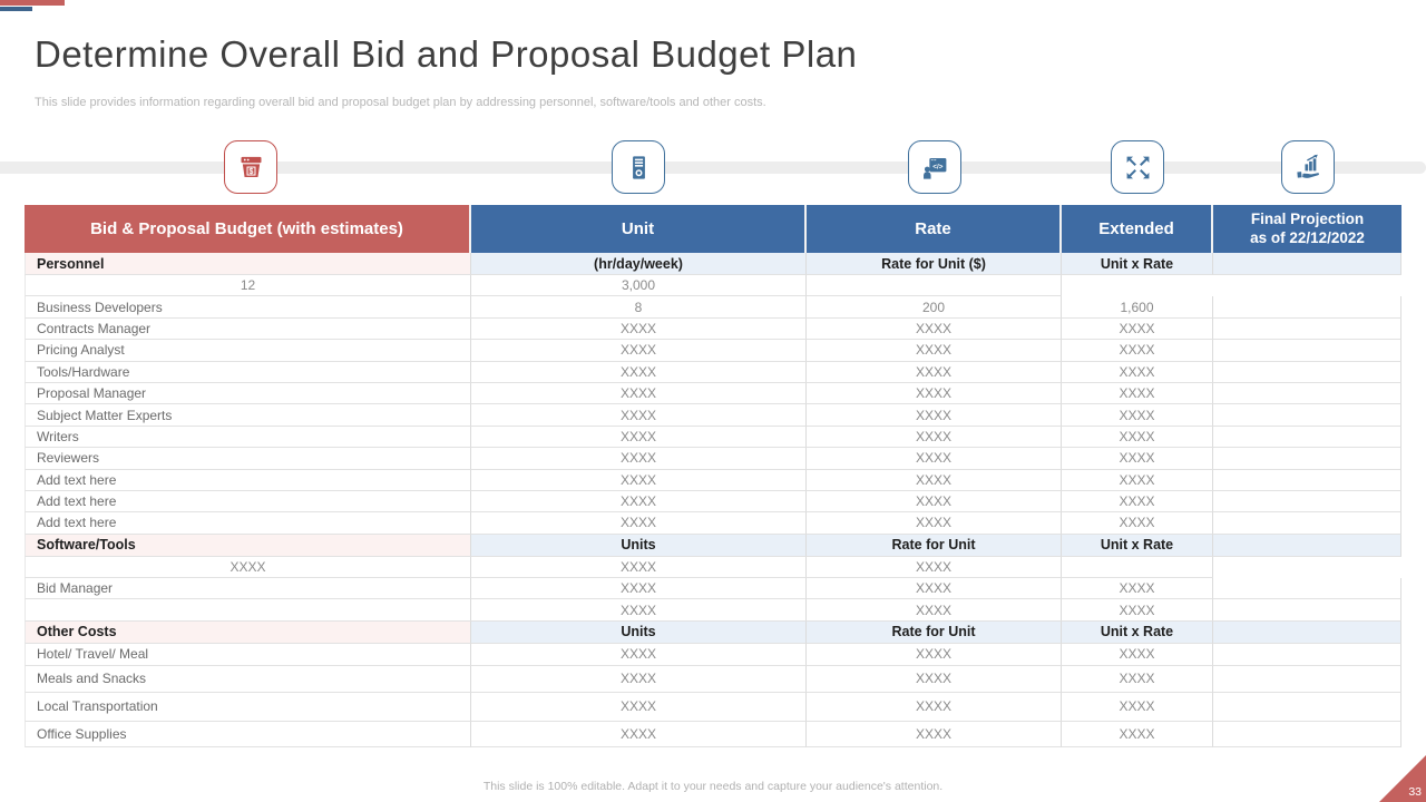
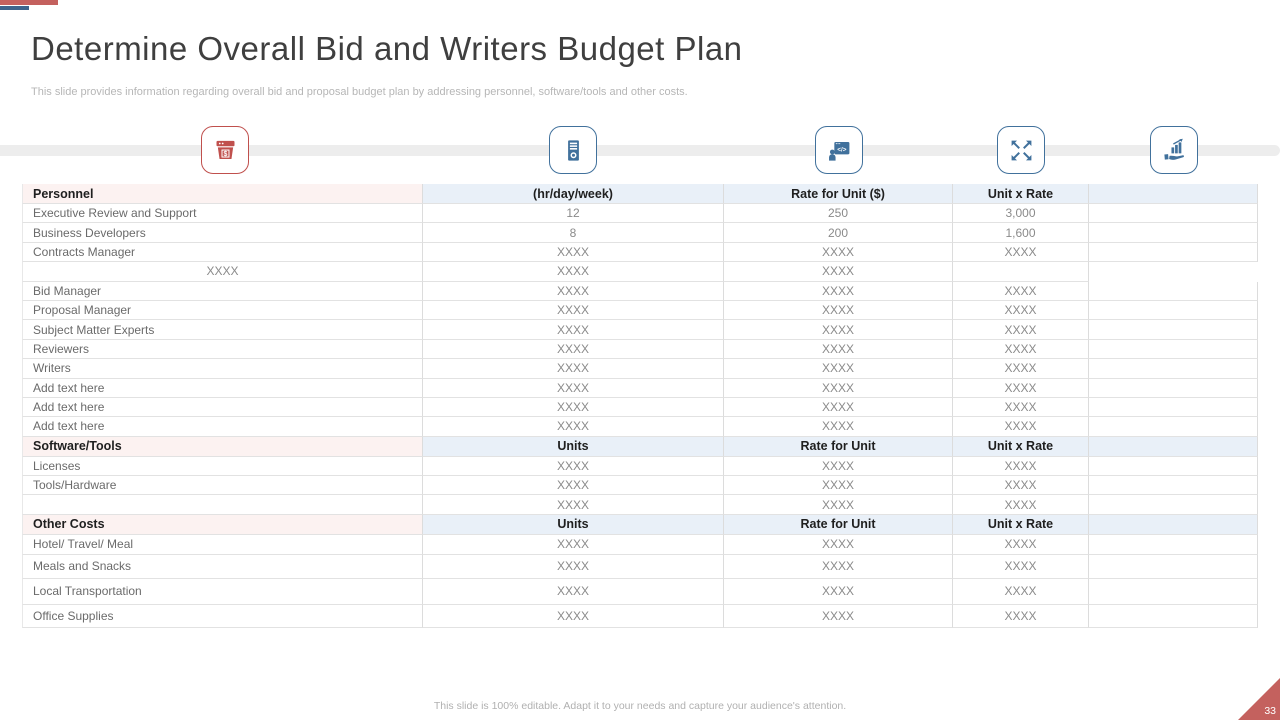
- Determine Overall Bid and Proposal Budget Plan
+ Determine Overall Bid and Writers Budget Plan
  This slide provides information regarding overall bid and proposal budget plan by addressing personnel, software/tools and other costs.
- Bid & Proposal Budget (with estimates)
- Unit
- Rate
- Extended
- Final Projection
- as of 22/12/2022
  Personnel
  (hr/day/week)
  Rate for Unit ($)
  Unit x Rate
+ Executive Review and Support
  12
+ 250
  3,000
  Business Developers
  8
  200
  1,600
  Contracts Manager
  XXXX
  XXXX
  XXXX
- Pricing Analyst
  XXXX
  XXXX
  XXXX
- Tools/Hardware
+ Bid Manager
  XXXX
  XXXX
  XXXX
  Proposal Manager
  XXXX
  XXXX
  XXXX
  Subject Matter Experts
  XXXX
  XXXX
  XXXX
- Writers
+ Reviewers
  XXXX
  XXXX
  XXXX
- Reviewers
+ Writers
  XXXX
  XXXX
  XXXX
  Add text here
  XXXX
  XXXX
  XXXX
  Add text here
  XXXX
  XXXX
  XXXX
  Add text here
  XXXX
  XXXX
  XXXX
  Software/Tools
  Units
  Rate for Unit
  Unit x Rate
+ Licenses
  XXXX
  XXXX
  XXXX
- Bid Manager
+ Tools/Hardware
  XXXX
  XXXX
  XXXX
  XXXX
  XXXX
  XXXX
  Other Costs
  Units
  Rate for Unit
  Unit x Rate
  Hotel/ Travel/ Meal
  XXXX
  XXXX
  XXXX
  Meals and Snacks
  XXXX
  XXXX
  XXXX
  Local Transportation
  XXXX
  XXXX
  XXXX
  Office Supplies
  XXXX
  XXXX
  XXXX
  This slide is 100% editable. Adapt it to your needs and capture your audience's attention.
  33
